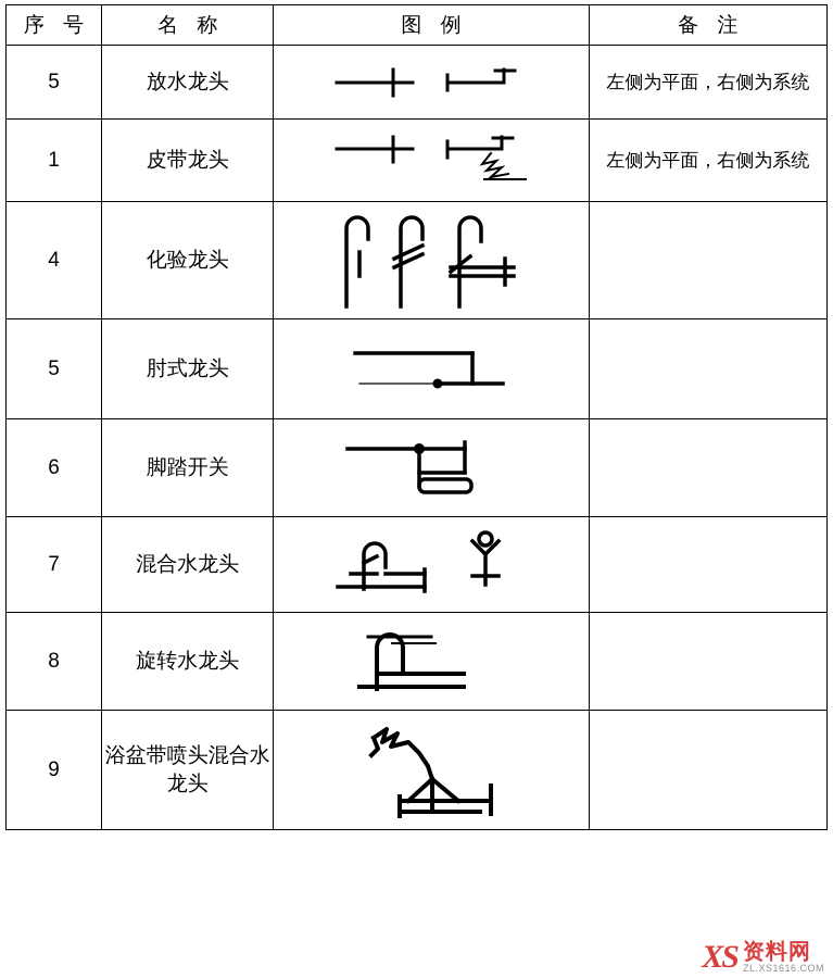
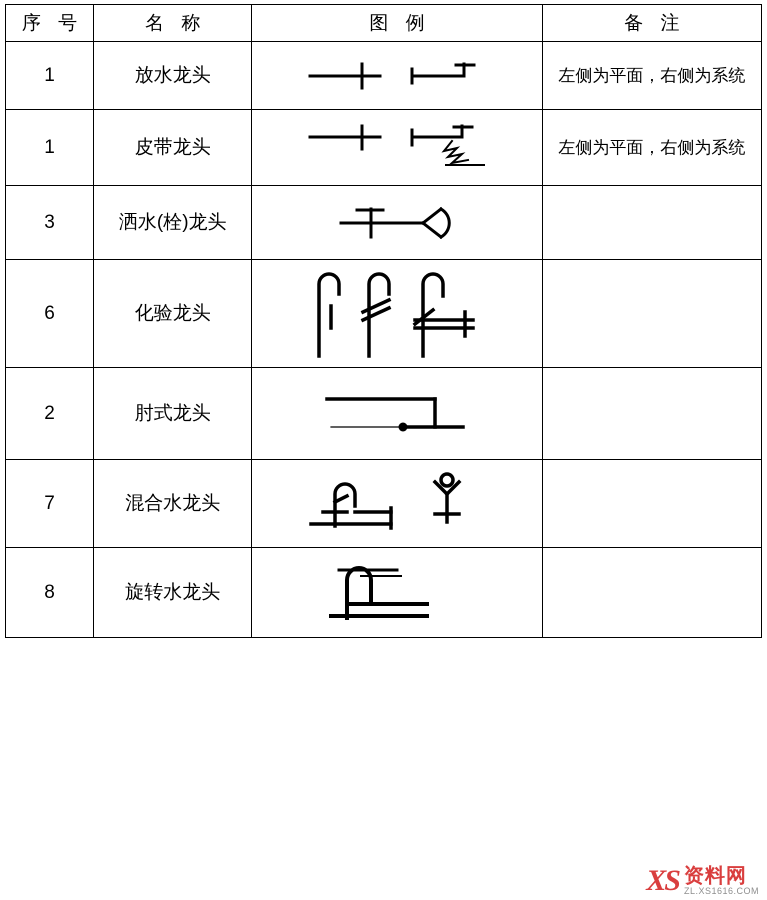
  序 号	名 称	图 例	备 注
- 5	放水龙头		左侧为平面，右侧为系统
+ 1	放水龙头		左侧为平面，右侧为系统
  1	皮带龙头		左侧为平面，右侧为系统
+ 3	洒水(栓)龙头
- 4	化验龙头
+ 6	化验龙头
- 5	肘式龙头
+ 2	肘式龙头
- 6	脚踏开关
  7	混合水龙头
  8	旋转水龙头
- 9	浴盆带喷头混合水龙头
  XS
  资料网
  ZL.XS1616.COM
